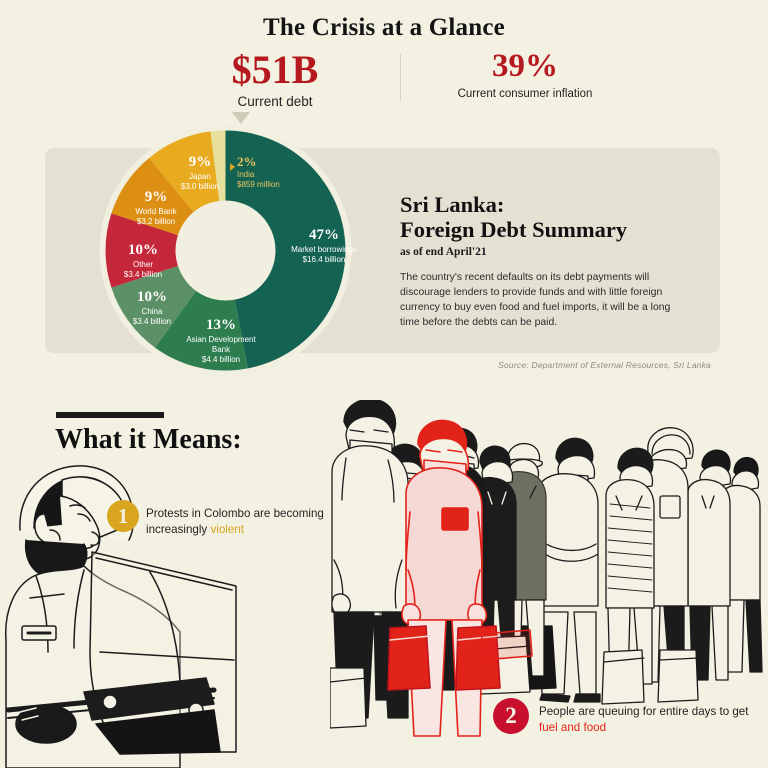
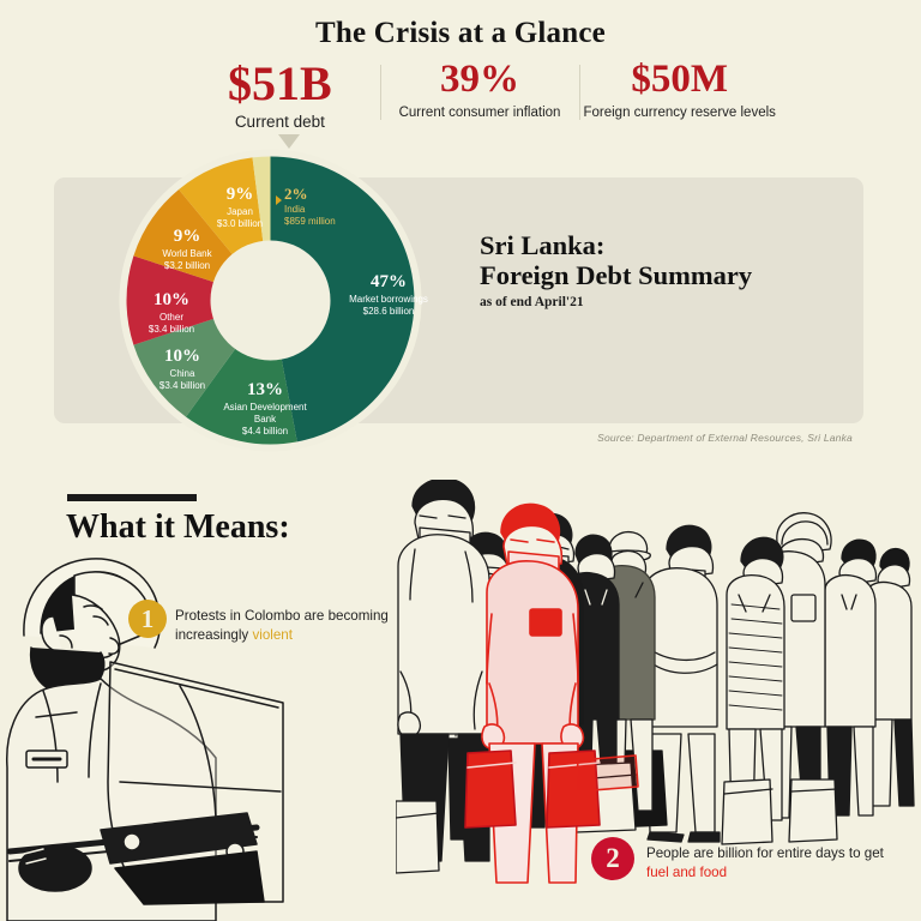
  The Crisis at a Glance
  $51B
  Current debt
  39%
  Current consumer inflation
+ $50M
+ Foreign currency reserve levels
  47%
  Market borrowings
- $16.4 billion
+ $28.6 billion
  13%
  Asian Development Bank
  $4.4 billion
  10%
  China
  $3.4 billion
  10%
  Other
  $3.4 billion
  9%
  World Bank
  $3.2 billion
  9%
  Japan
  $3.0 billion
  2%
  India
  $859 million
  Sri Lanka:
  Foreign Debt Summary
  as of end April'21
- The country's recent defaults on its debt payments will discourage lenders to provide funds and with little foreign currency to buy even food and fuel imports, it will be a long time before the debts can be paid.
  Source: Department of External Resources, Sri Lanka
  What it Means:
  1
  Protests in Colombo are becoming increasingly violent
  2
- People are queuing for entire days to get fuel and food
+ People are billion for entire days to get fuel and food
